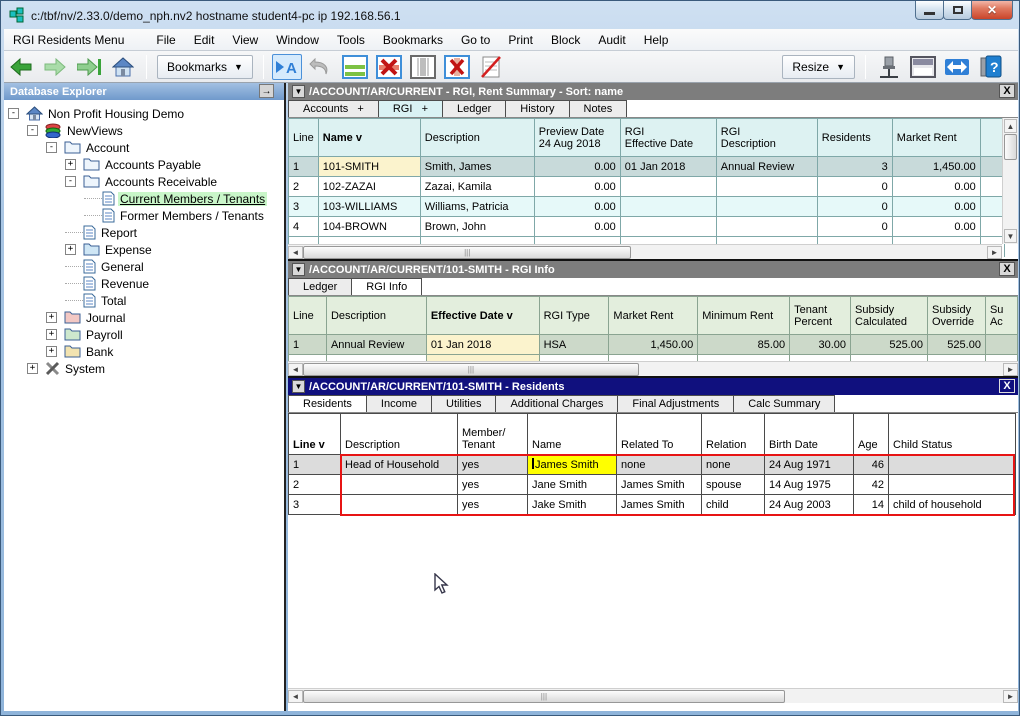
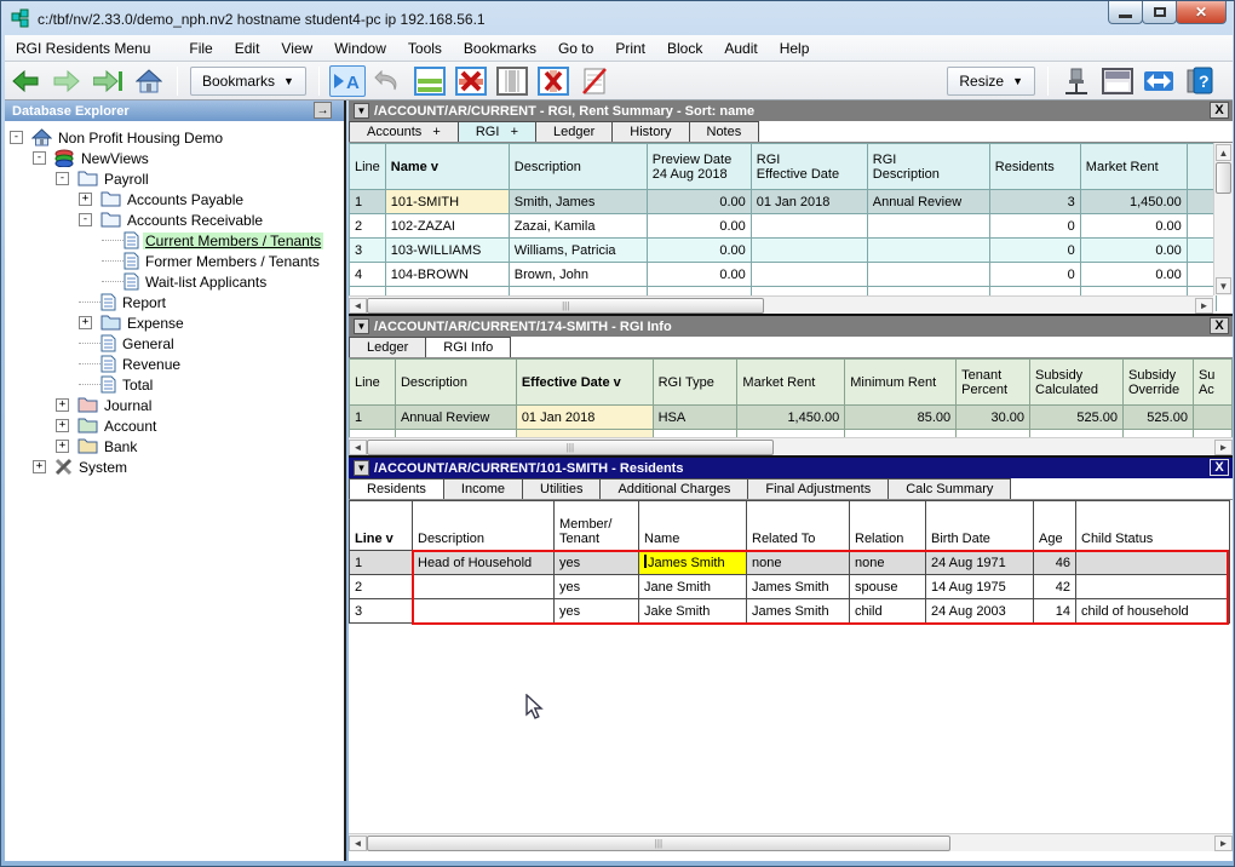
  c:/tbf/nv/2.33.0/demo_nph.nv2 hostname student4-pc ip 192.168.56.1
  ✕
  RGI Residents Menu
  File
  Edit
  View
  Window
  Tools
  Bookmarks
  Go to
  Print
  Block
  Audit
  Help
  Bookmarks
  ▼
  A
  Resize
  ▼
  ?
  Database Explorer
  →
  -
  Non Profit Housing Demo
  -
  NewViews
  -
- Account
+ Payroll
  +
  Accounts Payable
  -
  Accounts Receivable
  Current Members / Tenants
  Former Members / Tenants
+ Wait-list Applicants
  Report
  +
  Expense
  General
  Revenue
  Total
  +
  Journal
  +
- Payroll
+ Account
  +
  Bank
  +
  System
  ▼
  /ACCOUNT/AR/CURRENT - RGI, Rent Summary - Sort: name
  X
  Accounts +
  RGI +
  Ledger
  History
  Notes
  Line	Name v	Description	Preview Date 24 Aug 2018	RGI Effective Date	RGI Description	Residents	Market Rent
  1	101-SMITH	Smith, James	0.00	01 Jan 2018	Annual Review	3	1,450.00
  2	102-ZAZAI	Zazai, Kamila	0.00			0	0.00
  3	103-WILLIAMS	Williams, Patricia	0.00			0	0.00
  4	104-BROWN	Brown, John	0.00			0	0.00
  ◄
  |||
  ►
  ▲
  ▼
  ▼
- /ACCOUNT/AR/CURRENT/101-SMITH - RGI Info
+ /ACCOUNT/AR/CURRENT/174-SMITH - RGI Info
  X
  Ledger
  RGI Info
  Line	Description	Effective Date v	RGI Type	Market Rent	Minimum Rent	Tenant Percent	Subsidy Calculated	Subsidy Override	Su Ac
  1	Annual Review	01 Jan 2018	HSA	1,450.00	85.00	30.00	525.00	525.00
  ◄
  |||
  ►
  ▼
  /ACCOUNT/AR/CURRENT/101-SMITH - Residents
  X
  Residents
  Income
  Utilities
  Additional Charges
  Final Adjustments
  Calc Summary
  Line v	Description	Member/ Tenant	Name	Related To	Relation	Birth Date	Age	Child Status
  1	Head of Household	yes	James Smith	none	none	24 Aug 1971	46
  2		yes	Jane Smith	James Smith	spouse	14 Aug 1975	42
  3		yes	Jake Smith	James Smith	child	24 Aug 2003	14	child of household
  ◄
  |||
  ►
